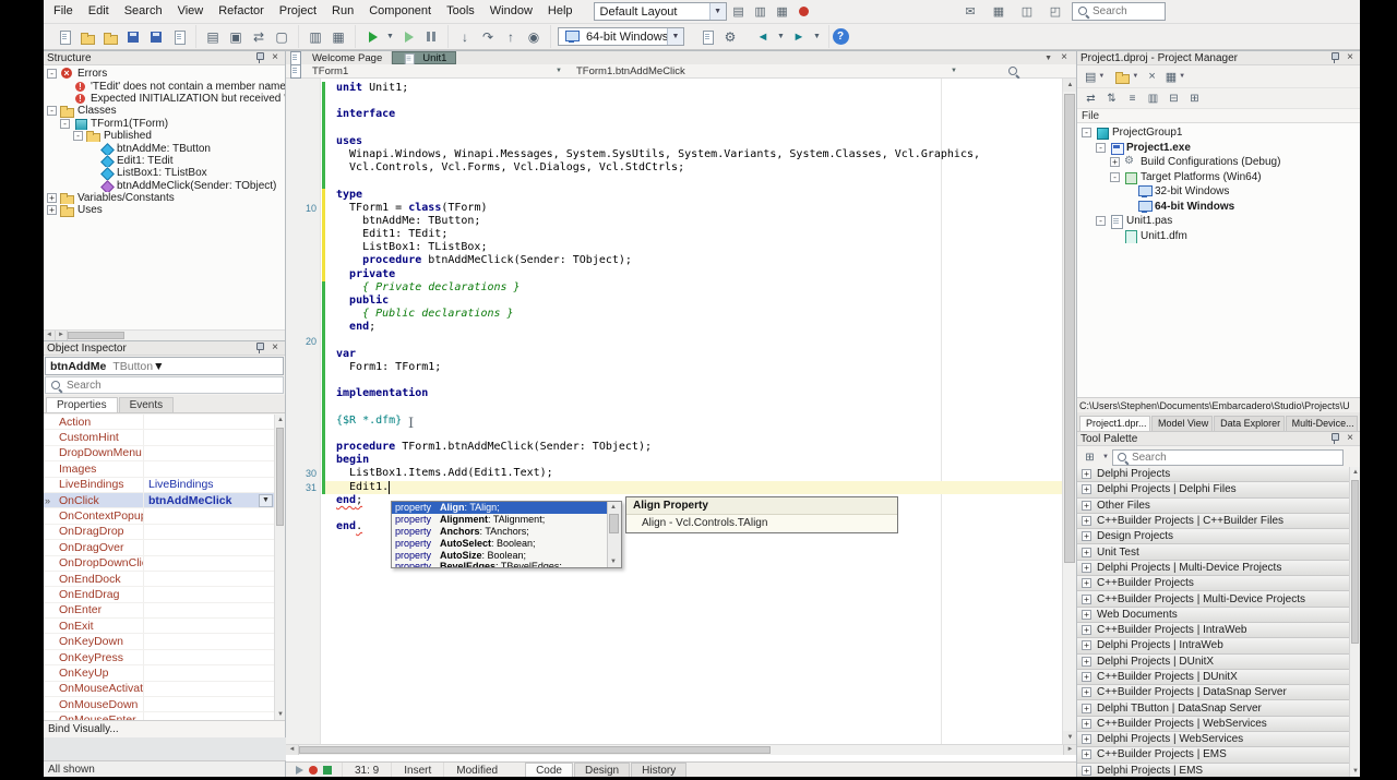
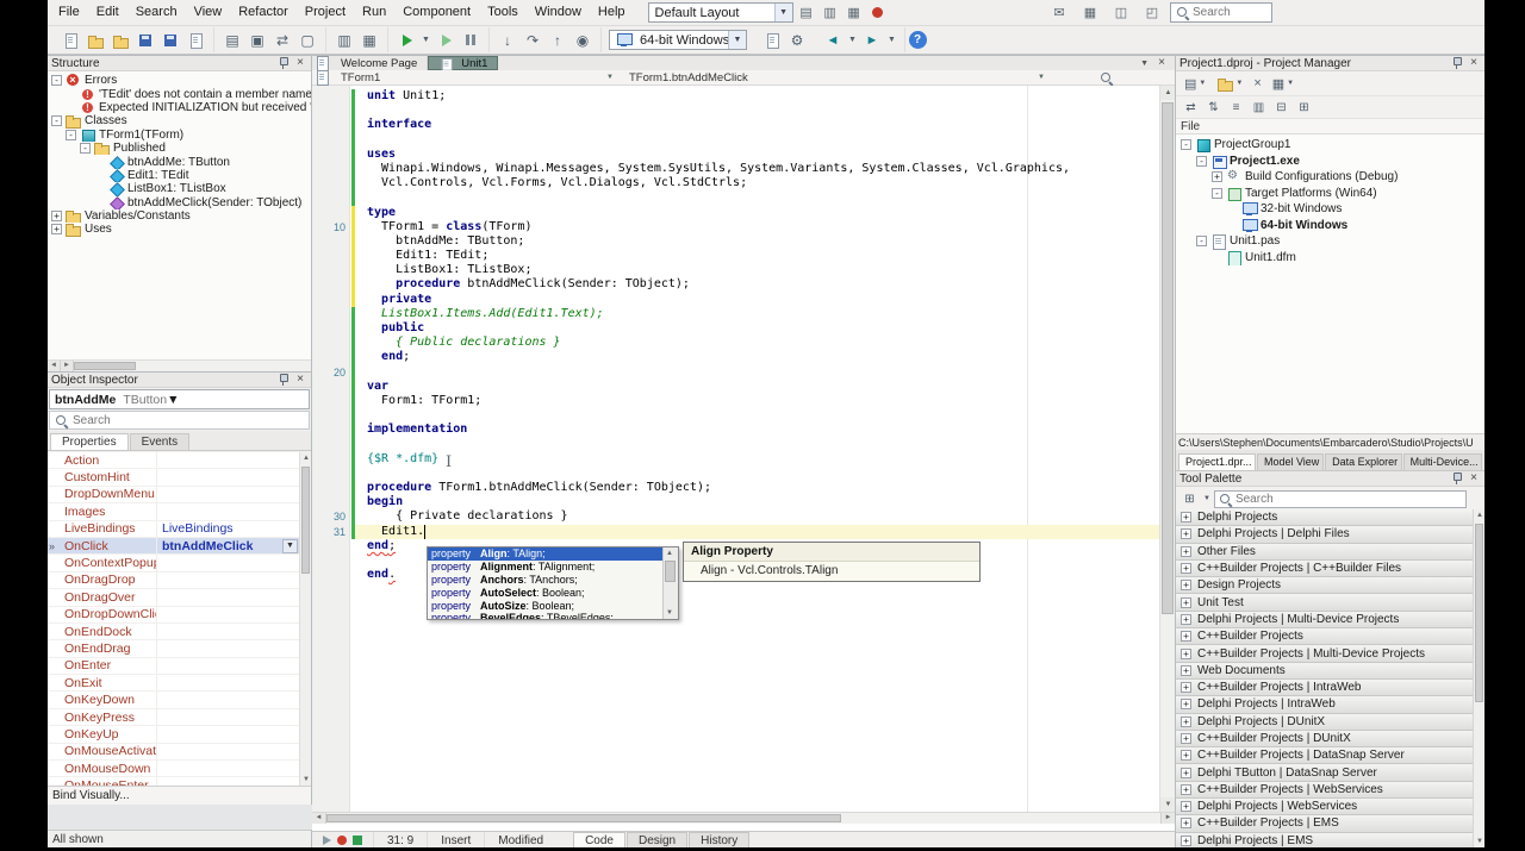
  File
  Edit
  Search
  View
  Refactor
  Project
  Run
  Component
  Tools
  Window
  Help
  Default Layout
  ▤
  ▥
  ▦
  ✉
  ▦
  ◫
  ◰
  Search
  ▤
  ▣
  ⇄
  ▢
  ▥
  ▦
  ↓
  ↷
  ↑
  ◉
  64-bit Windows
  ⚙
  ◄
  ►
  ?
  Structure
  ×
  -
  Errors
  'TEdit' does not contain a member name
  Expected INITIALIZATION but received
  -
  Classes
  -
  TForm1(TForm)
  -
  Published
  btnAddMe: TButton
  Edit1: TEdit
  ListBox1: TListBox
  btnAddMeClick(Sender: TObject)
  +
  Variables/Constants
  +
  Uses
  Object Inspector
  ×
  btnAddMe
  TButton
  ▼
  Search
  Properties
  Events
  Action
  CustomHint
  DropDownMenu
  Images
  LiveBindings
  LiveBindings
  »
  OnClick
  btnAddMeClick
  OnContextPopup
  OnDragDrop
  OnDragOver
  OnDropDownCli
  OnEndDock
  OnEndDrag
  OnEnter
  OnExit
  OnKeyDown
  OnKeyPress
  OnKeyUp
  OnMouseActivat
  OnMouseDown
  Bind Visually...
  All shown
  Welcome Page
  Unit1
  ×
  TForm1
  TForm1.btnAddMeClick
  unit Unit1;
  interface
  uses
  Winapi.Windows, Winapi.Messages, System.SysUtils, System.Variants, System.Classes, Vcl.Graphics,
  Vcl.Controls, Vcl.Forms, Vcl.Dialogs, Vcl.StdCtrls;
  type
  10
  TForm1 = class(TForm)
  btnAddMe: TButton;
  Edit1: TEdit;
  ListBox1: TListBox;
  procedure btnAddMeClick(Sender: TObject);
  private
- { Private declarations }
+ ListBox1.Items.Add(Edit1.Text);
  public
  { Public declarations }
  end;
  20
  var
  Form1: TForm1;
  implementation
  {$R *.dfm}
  procedure TForm1.btnAddMeClick(Sender: TObject);
  begin
  30
- ListBox1.Items.Add(Edit1.Text);
+ { Private declarations }
  31
  Edit1.
  end;
  end.
  property
  Align
  : TAlign;
  property
  Alignment
  : TAlignment;
  property
  Anchors
  : TAnchors;
  property
  AutoSelect
  : Boolean;
  property
  AutoSize
  : Boolean;
  property
  BevelEdges
  : TBevelEdges;
  Align Property
  Align - Vcl.Controls.TAlign
  31: 9
  Insert
  Modified
  Code
  Design
  History
  Project1.dproj - Project Manager
  ×
  ▤
  ×
  ▦
  ⇄
  ⇅
  ≡
  ▥
  ⊟
  ⊞
  File
  -
  ProjectGroup1
  -
  Project1.exe
  +
  Build Configurations (Debug)
  -
  Target Platforms (Win64)
  32-bit Windows
  64-bit Windows
  -
  Unit1.pas
  Unit1.dfm
  C:\Users\Stephen\Documents\Embarcadero\Studio\Projects\U
  Project1.dpr...
  Model View
  Data Explorer
  Multi-Device...
  Tool Palette
  ×
  ⊞
  Search
  +
  Delphi Projects
  +
  Delphi Projects | Delphi Files
  +
  Other Files
  +
  C++Builder Projects | C++Builder Files
  +
  Design Projects
  +
  Unit Test
  +
  Delphi Projects | Multi-Device Projects
  +
  C++Builder Projects
  +
  C++Builder Projects | Multi-Device Projects
  +
  Web Documents
  +
  C++Builder Projects | IntraWeb
  +
  Delphi Projects | IntraWeb
  +
  Delphi Projects | DUnitX
  +
  C++Builder Projects | DUnitX
  +
  C++Builder Projects | DataSnap Server
  +
  Delphi TButton | DataSnap Server
  +
  C++Builder Projects | WebServices
  +
  Delphi Projects | WebServices
  +
  C++Builder Projects | EMS
  +
  Delphi Projects | EMS
